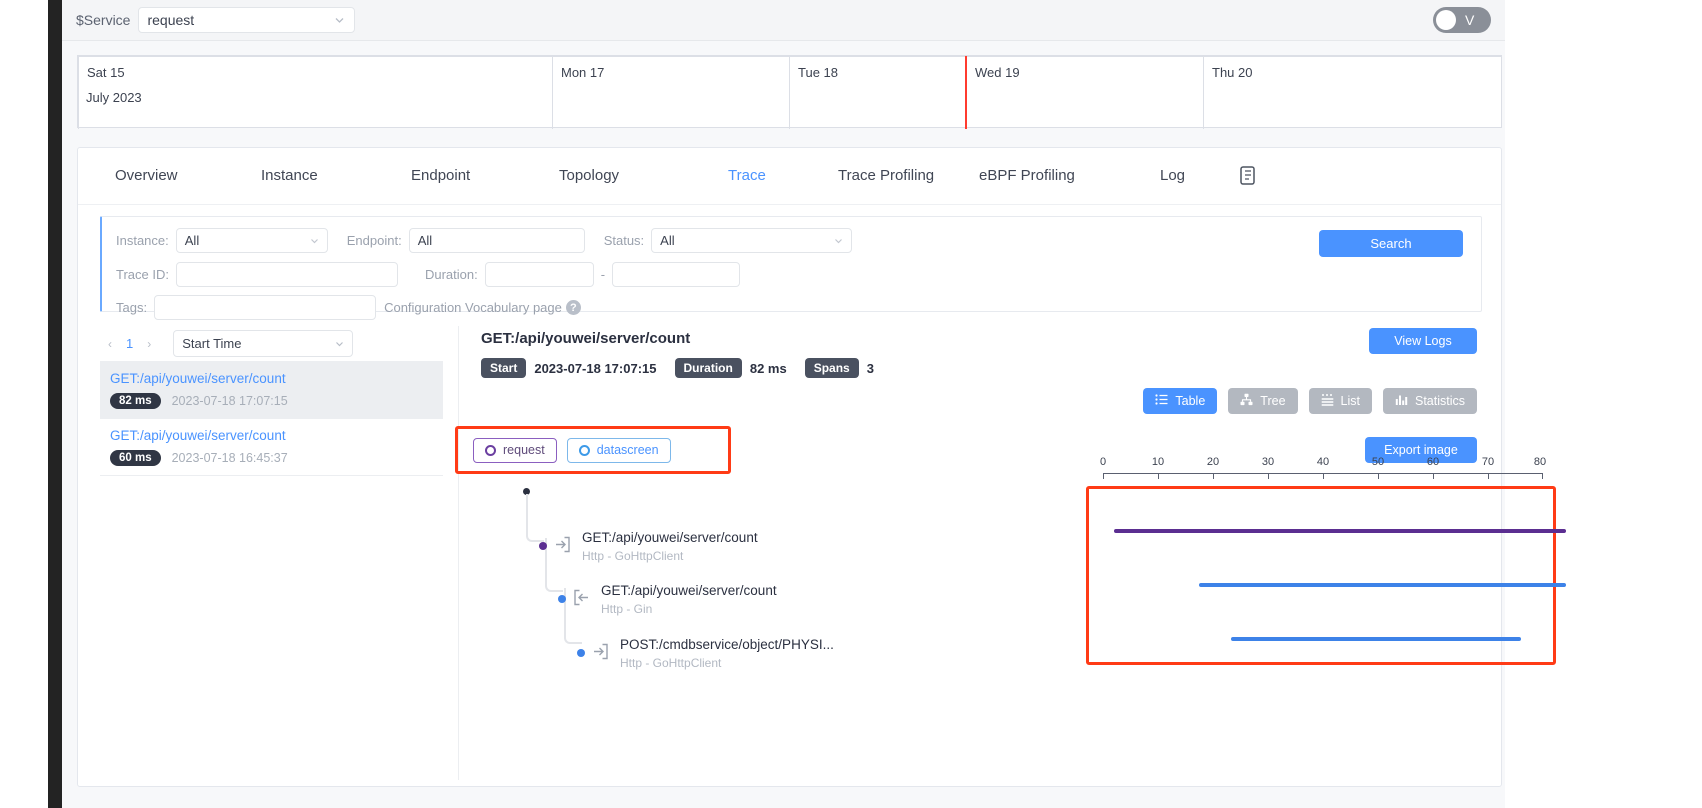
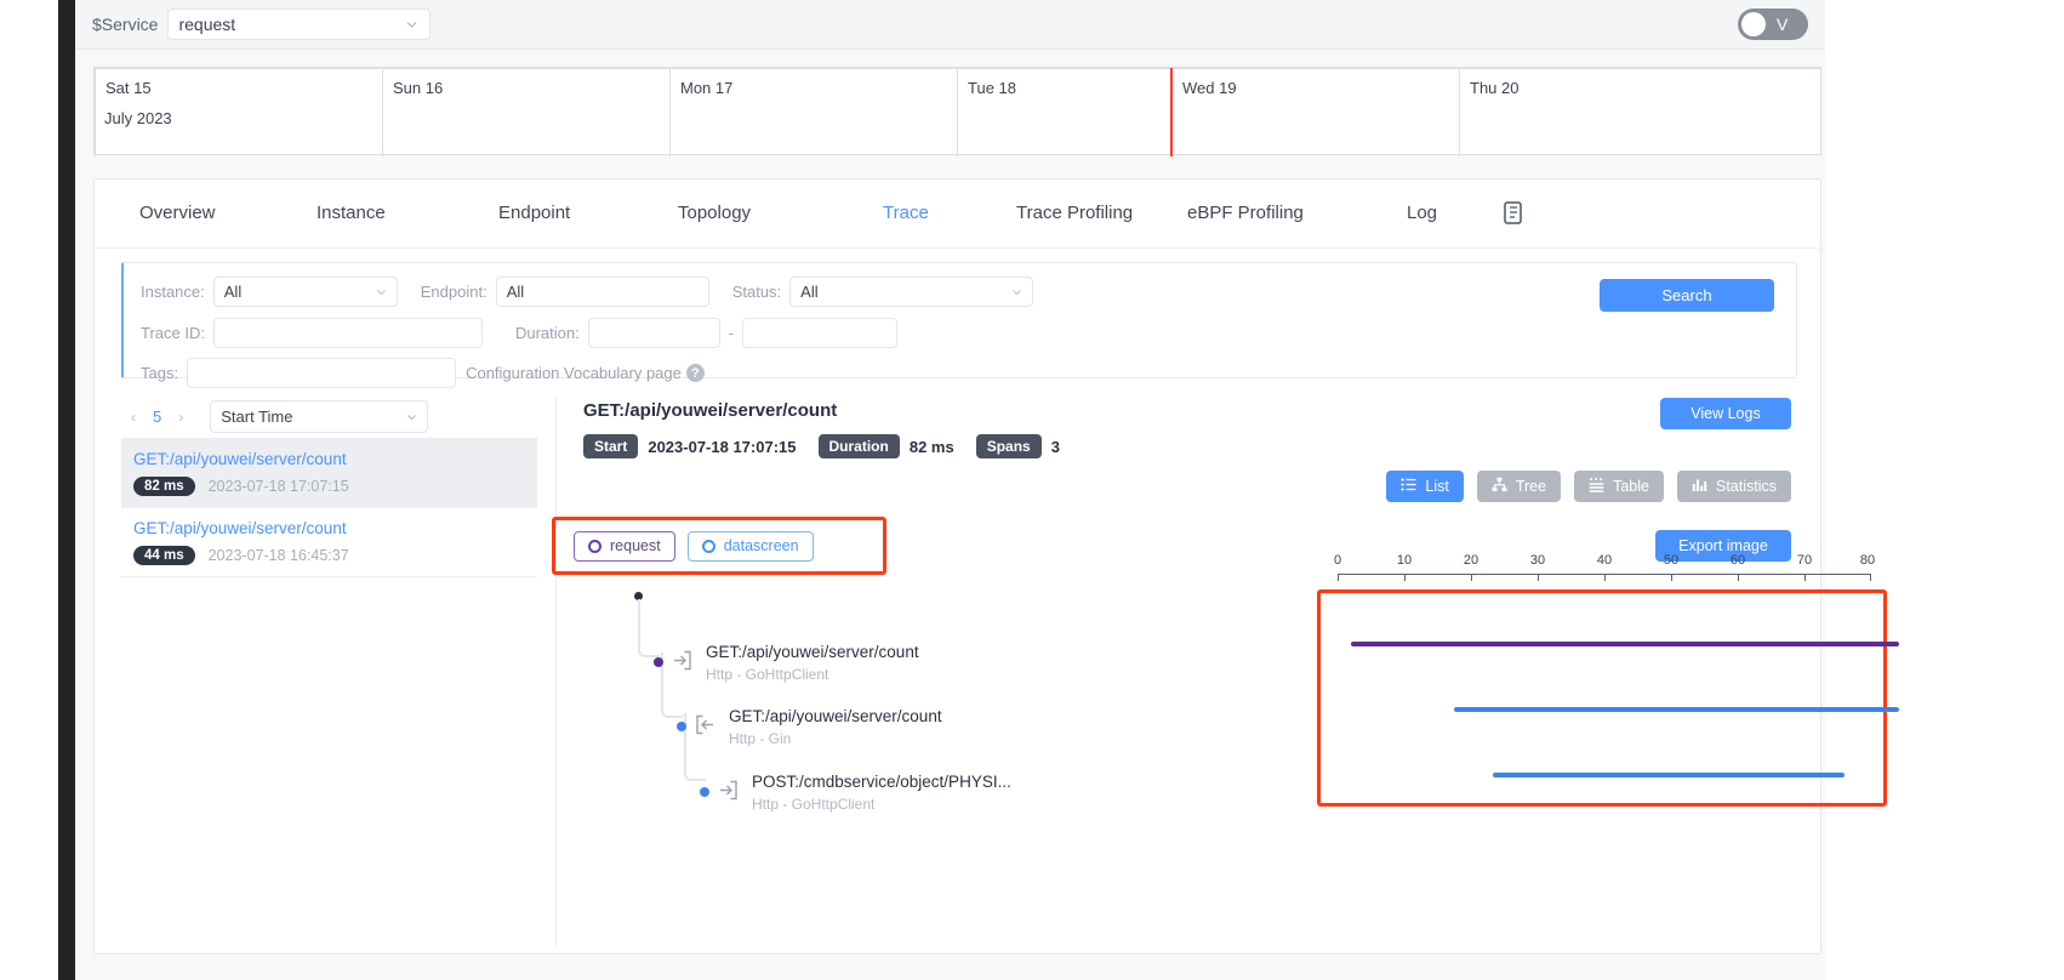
  $Service
  request
  V
  Sat 15
+ Sun 16
  Mon 17
  Tue 18
  Wed 19
  Thu 20
  July 2023
  Overview
  Instance
  Endpoint
  Topology
  Trace
  Trace Profiling
  eBPF Profiling
  Log
  Instance:
  All
  Endpoint:
  All
  Status:
  All
  Trace ID:
  Duration:
  -
  Tags:
  Configuration Vocabulary page
  ?
  Search
  ‹
- 1
+ 5
  ›
  Start Time
  GET:/api/youwei/server/count
  82 ms
  2023-07-18 17:07:15
  GET:/api/youwei/server/count
- 60 ms
+ 44 ms
  2023-07-18 16:45:37
  GET:/api/youwei/server/count
  Start
  2023-07-18 17:07:15
  Duration
  82 ms
  Spans
  3
  View Logs
- Table
+ List
  Tree
- List
+ Table
  Statistics
  Export image
  request
  datascreen
  GET:/api/youwei/server/count
  Http - GoHttpClient
  GET:/api/youwei/server/count
  Http - Gin
  POST:/cmdbservice/object/PHYSI...
  Http - GoHttpClient
  0
  10
  20
  30
  40
  50
  60
  70
  80
